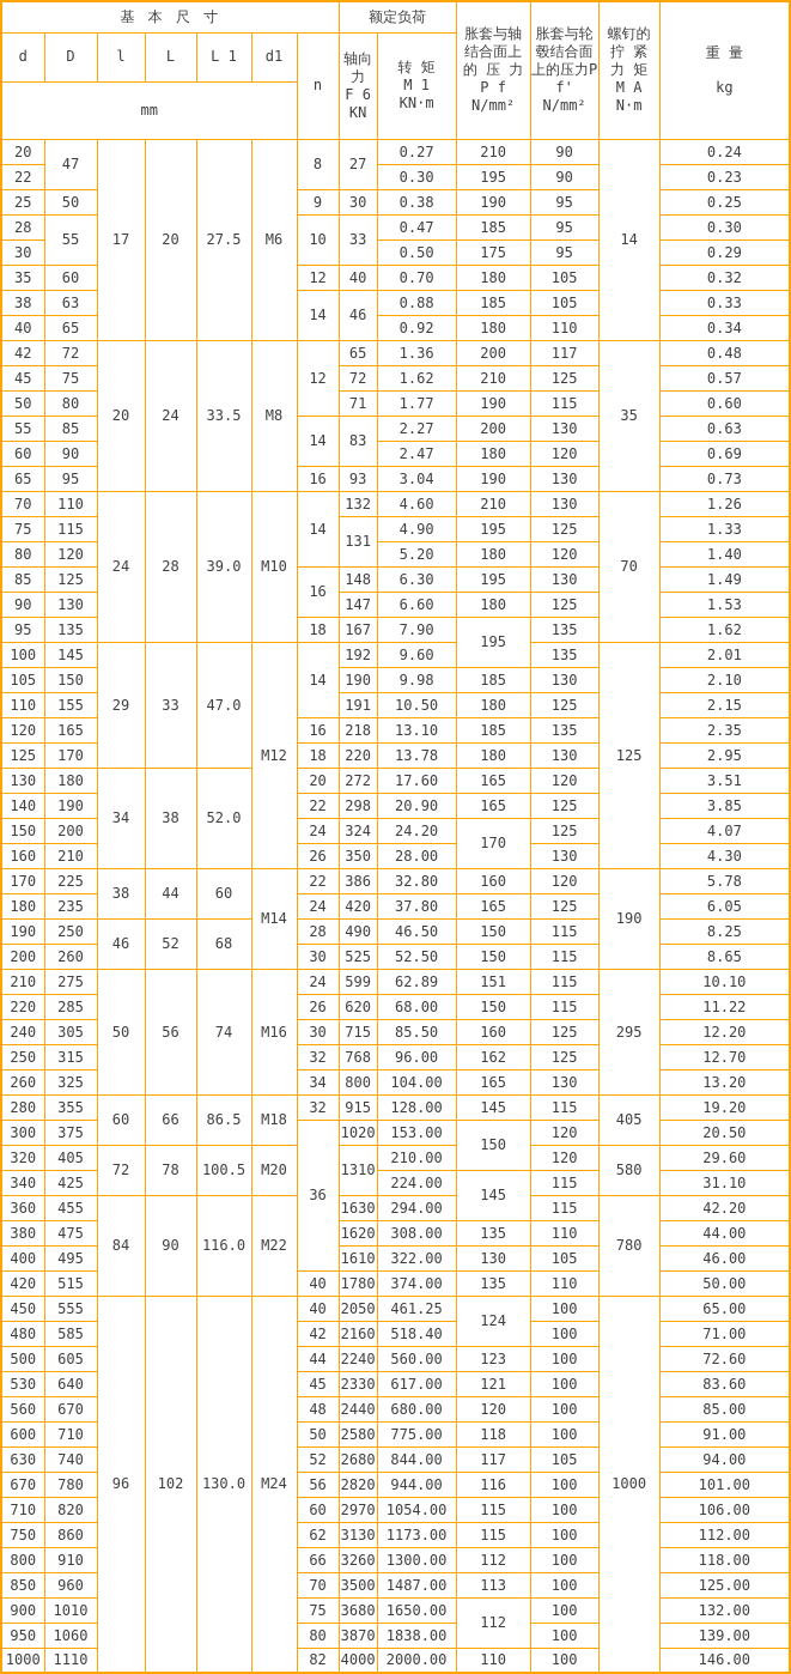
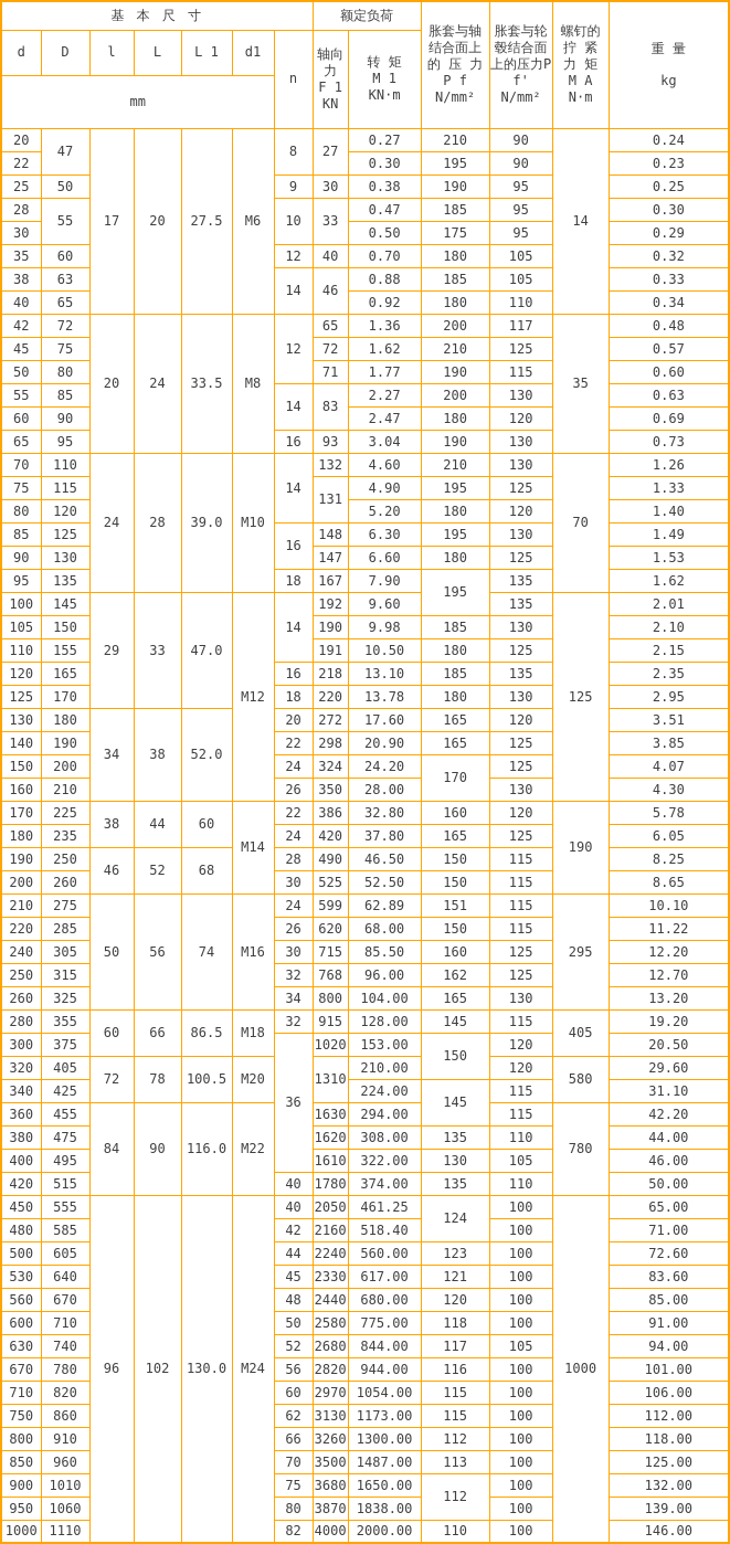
  基 本 尺 寸	额定负荷	胀套与轴结合面上的 压 力P fN/mm²	胀套与轮毂结合面上的压力Pf'N/mm²	螺钉的拧 紧力 矩M AN·m	重 量kg
- d	D	l	L	L 1	d1	n	轴向力F 6KN	转 矩M 1KN·m
+ d	D	l	L	L 1	d1	n	轴向力F 1KN	转 矩M 1KN·m
  mm
  20	47	17	20	27.5	M6	8	27	0.27	210	90	14	0.24
  22	0.30	195	90	0.23
  25	50	9	30	0.38	190	95	0.25
  28	55	10	33	0.47	185	95	0.30
  30	0.50	175	95	0.29
  35	60	12	40	0.70	180	105	0.32
  38	63	14	46	0.88	185	105	0.33
  40	65	0.92	180	110	0.34
  42	72	20	24	33.5	M8	12	65	1.36	200	117	35	0.48
  45	75	72	1.62	210	125	0.57
  50	80	71	1.77	190	115	0.60
  55	85	14	83	2.27	200	130	0.63
  60	90	2.47	180	120	0.69
  65	95	16	93	3.04	190	130	0.73
  70	110	24	28	39.0	M10	14	132	4.60	210	130	70	1.26
  75	115	131	4.90	195	125	1.33
  80	120	5.20	180	120	1.40
  85	125	16	148	6.30	195	130	1.49
  90	130	147	6.60	180	125	1.53
  95	135	18	167	7.90	195	135	1.62
  100	145	29	33	47.0	M12	14	192	9.60	135	125	2.01
  105	150	190	9.98	185	130	2.10
  110	155	191	10.50	180	125	2.15
  120	165	16	218	13.10	185	135	2.35
  125	170	18	220	13.78	180	130	2.95
  130	180	34	38	52.0	20	272	17.60	165	120	3.51
  140	190	22	298	20.90	165	125	3.85
  150	200	24	324	24.20	170	125	4.07
  160	210	26	350	28.00	130	4.30
  170	225	38	44	60	M14	22	386	32.80	160	120	190	5.78
  180	235	24	420	37.80	165	125	6.05
  190	250	46	52	68	28	490	46.50	150	115	8.25
  200	260	30	525	52.50	150	115	8.65
  210	275	50	56	74	M16	24	599	62.89	151	115	295	10.10
  220	285	26	620	68.00	150	115	11.22
  240	305	30	715	85.50	160	125	12.20
  250	315	32	768	96.00	162	125	12.70
  260	325	34	800	104.00	165	130	13.20
  280	355	60	66	86.5	M18	32	915	128.00	145	115	405	19.20
  300	375	36	1020	153.00	150	120	20.50
  320	405	72	78	100.5	M20	1310	210.00	120	580	29.60
  340	425	224.00	145	115	31.10
  360	455	84	90	116.0	M22	1630	294.00	115	780	42.20
  380	475	1620	308.00	135	110	44.00
  400	495	1610	322.00	130	105	46.00
  420	515	40	1780	374.00	135	110	50.00
  450	555	96	102	130.0	M24	40	2050	461.25	124	100	1000	65.00
  480	585	42	2160	518.40	100	71.00
  500	605	44	2240	560.00	123	100	72.60
  530	640	45	2330	617.00	121	100	83.60
  560	670	48	2440	680.00	120	100	85.00
  600	710	50	2580	775.00	118	100	91.00
  630	740	52	2680	844.00	117	105	94.00
  670	780	56	2820	944.00	116	100	101.00
  710	820	60	2970	1054.00	115	100	106.00
  750	860	62	3130	1173.00	115	100	112.00
  800	910	66	3260	1300.00	112	100	118.00
  850	960	70	3500	1487.00	113	100	125.00
  900	1010	75	3680	1650.00	112	100	132.00
  950	1060	80	3870	1838.00	100	139.00
  1000	1110	82	4000	2000.00	110	100	146.00
